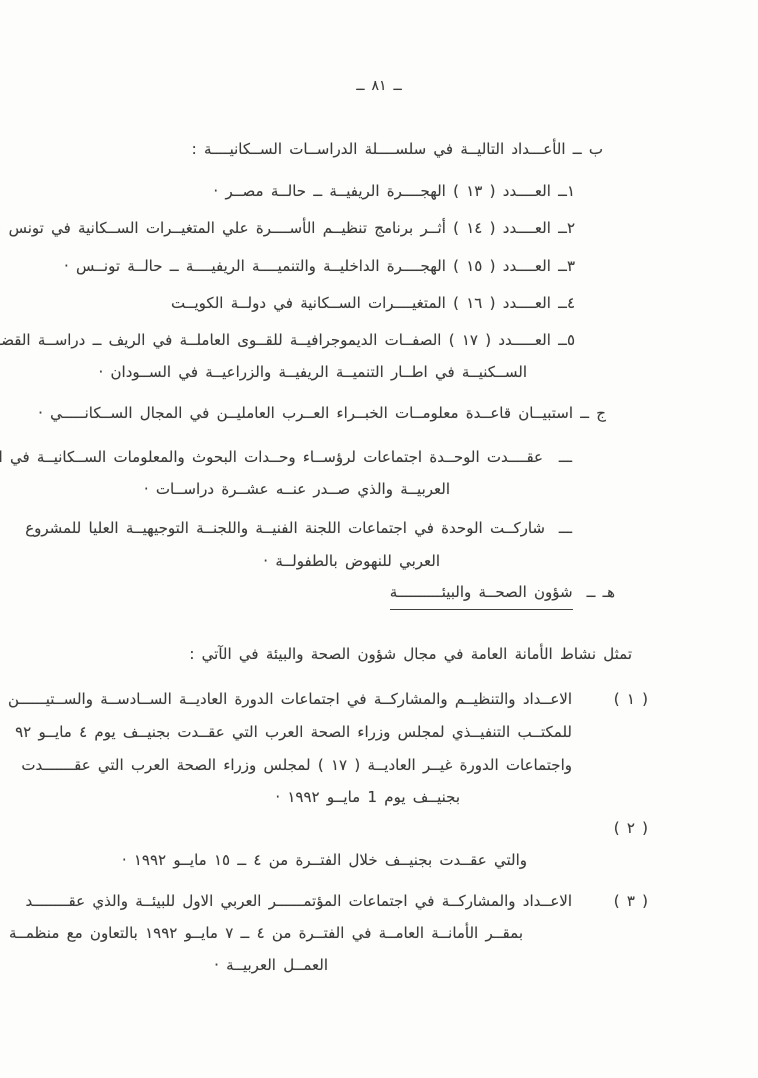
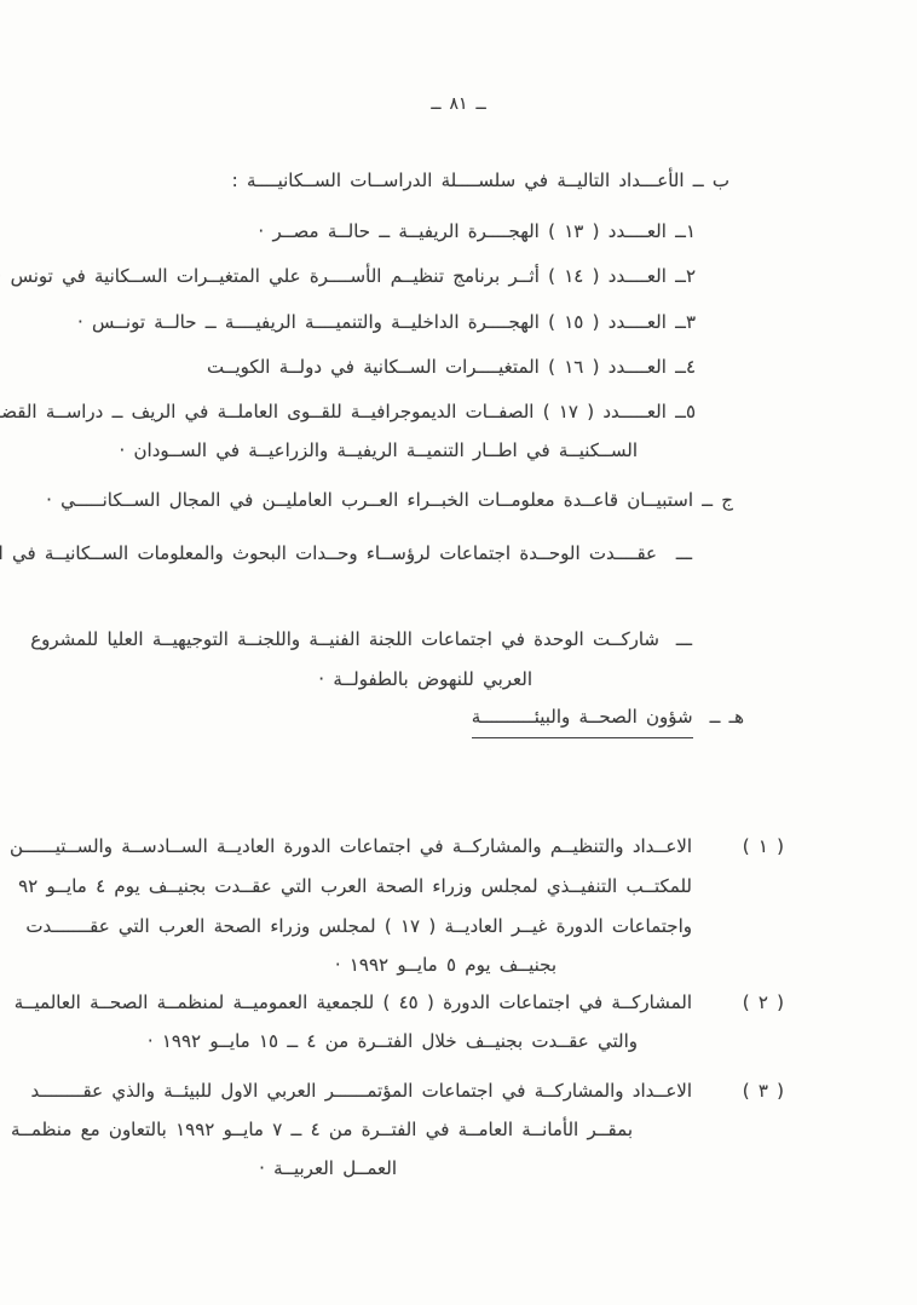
  ــ ٨١ ــ
  ب ــ الأعـــداد التاليــة في سلســــلة الدراســات الســكانيــــة :
  ١ــ العــــدد ( ١٣ ) الهجــــرة الريفيــة ــ حالــة مصــر ·
  ٢ــ العــــدد ( ١٤ ) أثــر برنامج تنظيــم الأســــرة علي المتغيــرات الســكانية في تونس
  ٣ــ العــــدد ( ١٥ ) الهجــــرة الداخليــة والتنميــــة الريفيــــة ــ حالــة تونــس ·
  ٤ــ العــــدد ( ١٦ ) المتغيــــرات الســكانية في دولــة الكويــت
  ٥ــ العـــــدد ( ١٧ ) الصفــات الديموجرافيــة للقــوى العاملــة في الريف ــ دراســة القض
  الســكنيــة في اطــار التنميــة الريفيــة والزراعيــة في الســودان ·
  ج ــ استبيــان قاعــدة معلومــات الخبــراء العــرب العامليــن في المجال الســكانـــــي ·
  ـــ
  عقــــدت الوحــدة اجتماعات لرؤســاء وحــدات البحوث والمعلومات الســكانيــة في ا
- العربيــة والذي صــدر عنــه عشــرة دراســات ·
  ـــ
  شاركــت الوحدة في اجتماعات اللجنة الفنيــة واللجنــة التوجيهيــة العليا للمشروع
  العربي للنهوض بالطفولــة ·
  هـ ــ
  شؤون الصحــة والبيئــــــــــة
- تمثل نشاط الأمانة العامة في مجال شؤون الصحة والبيئة في الآتي :
  ( ١ )
  الاعــداد والتنظيــم والمشاركــة في اجتماعات الدورة العاديــة الســادســة والســتيــــــن
  للمكتــب التنفيــذي لمجلس وزراء الصحة العرب التي عقــدت بجنيــف يوم ٤ مايــو ٩٢
  واجتماعات الدورة غيــر العاديــة ( ١٧ ) لمجلس وزراء الصحة العرب التي عقـــــــدت
- بجنيــف يوم 1 مايــو ١٩٩٢ ·
+ بجنيــف يوم ٥ مايــو ١٩٩٢ ·
  ( ٢ )
+ المشاركــة في اجتماعات الدورة ( ٤٥ ) للجمعية العموميــة لمنظمــة الصحــة العالميــة
  والتي عقــدت بجنيــف خلال الفتــرة من ٤ ــ ١٥ مايــو ١٩٩٢ ·
  ( ٣ )
  الاعــداد والمشاركــة في اجتماعات المؤتمــــــر العربي الاول للبيئــة والذي عقــــــــد
  بمقــر الأمانــة العامــة في الفتــرة من ٤ ــ ٧ مايــو ١٩٩٢ بالتعاون مع منظمــة
  العمــل العربيــة ·
